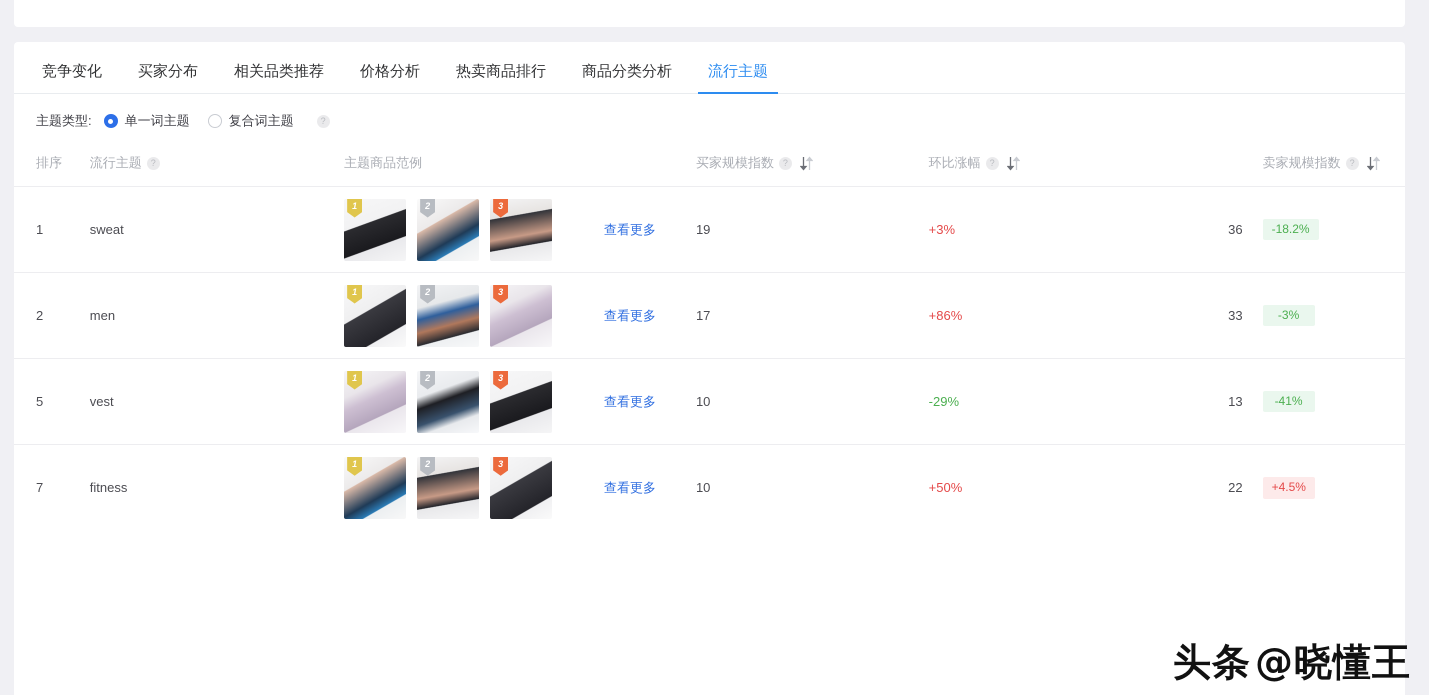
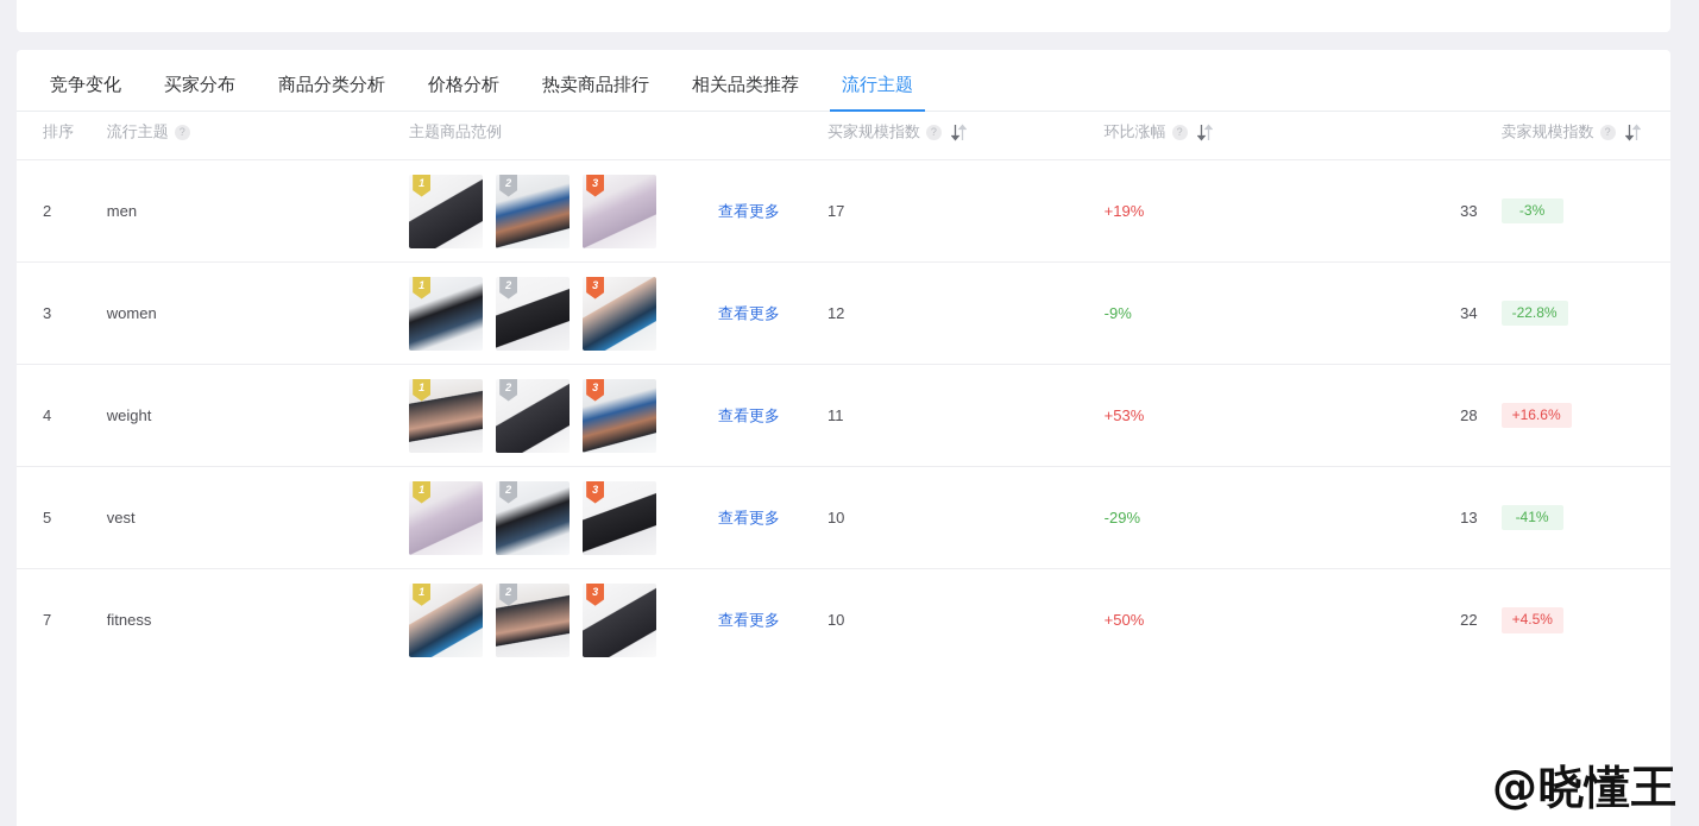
  竞争变化
  买家分布
- 相关品类推荐
+ 商品分类分析
  价格分析
  热卖商品排行
- 商品分类分析
+ 相关品类推荐
  流行主题
- 主题类型:
- 单一词主题
- 复合词主题
- ?
  排序	流行主题 ?	主题商品范例		买家规模指数 ?	环比涨幅 ?		卖家规模指数 ?
- 1	sweat	1 2 3	查看更多	19	+3%	36	-18.2%
- 2	men	1 2 3	查看更多	17	+86%	33	-3%
+ 2	men	1 2 3	查看更多	17	+19%	33	-3%
+ 3	women	1 2 3	查看更多	12	-9%	34	-22.8%
+ 4	weight	1 2 3	查看更多	11	+53%	28	+16.6%
  5	vest	1 2 3	查看更多	10	-29%	13	-41%
  7	fitness	1 2 3	查看更多	10	+50%	22	+4.5%
- 头条
  @晓懂王
